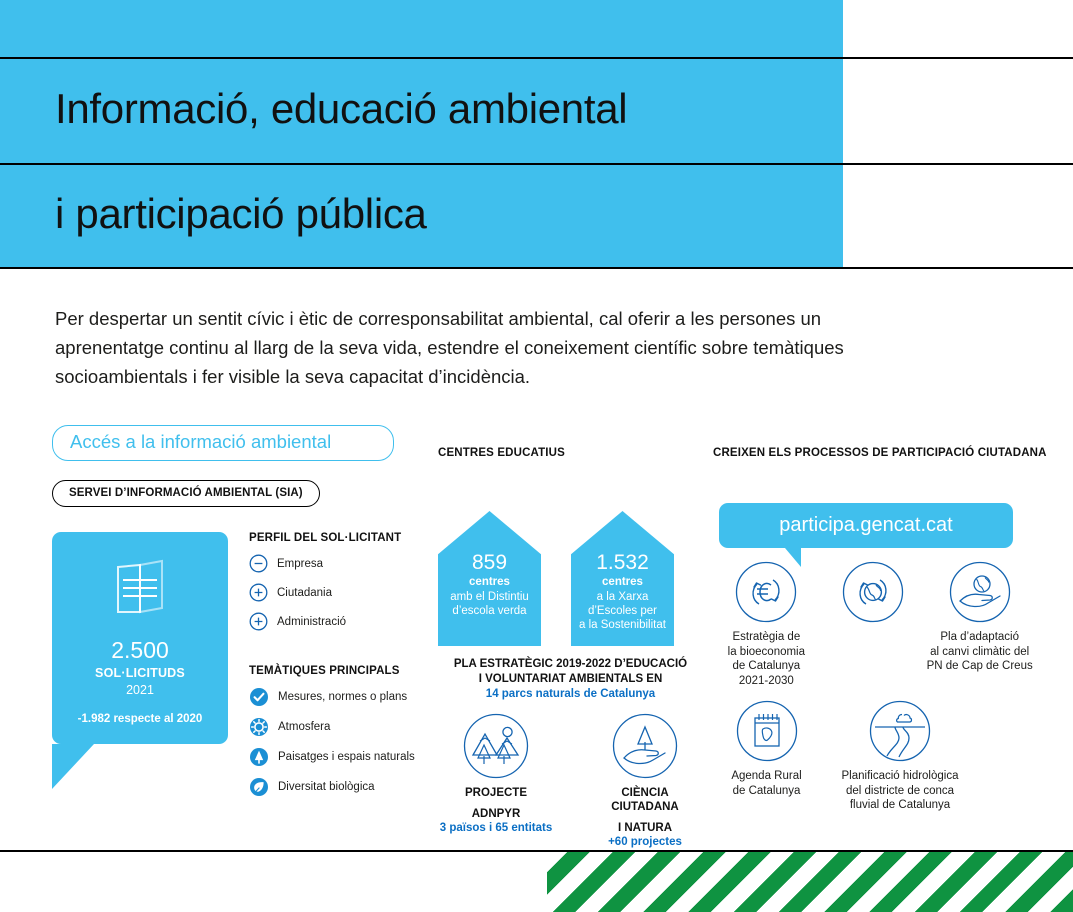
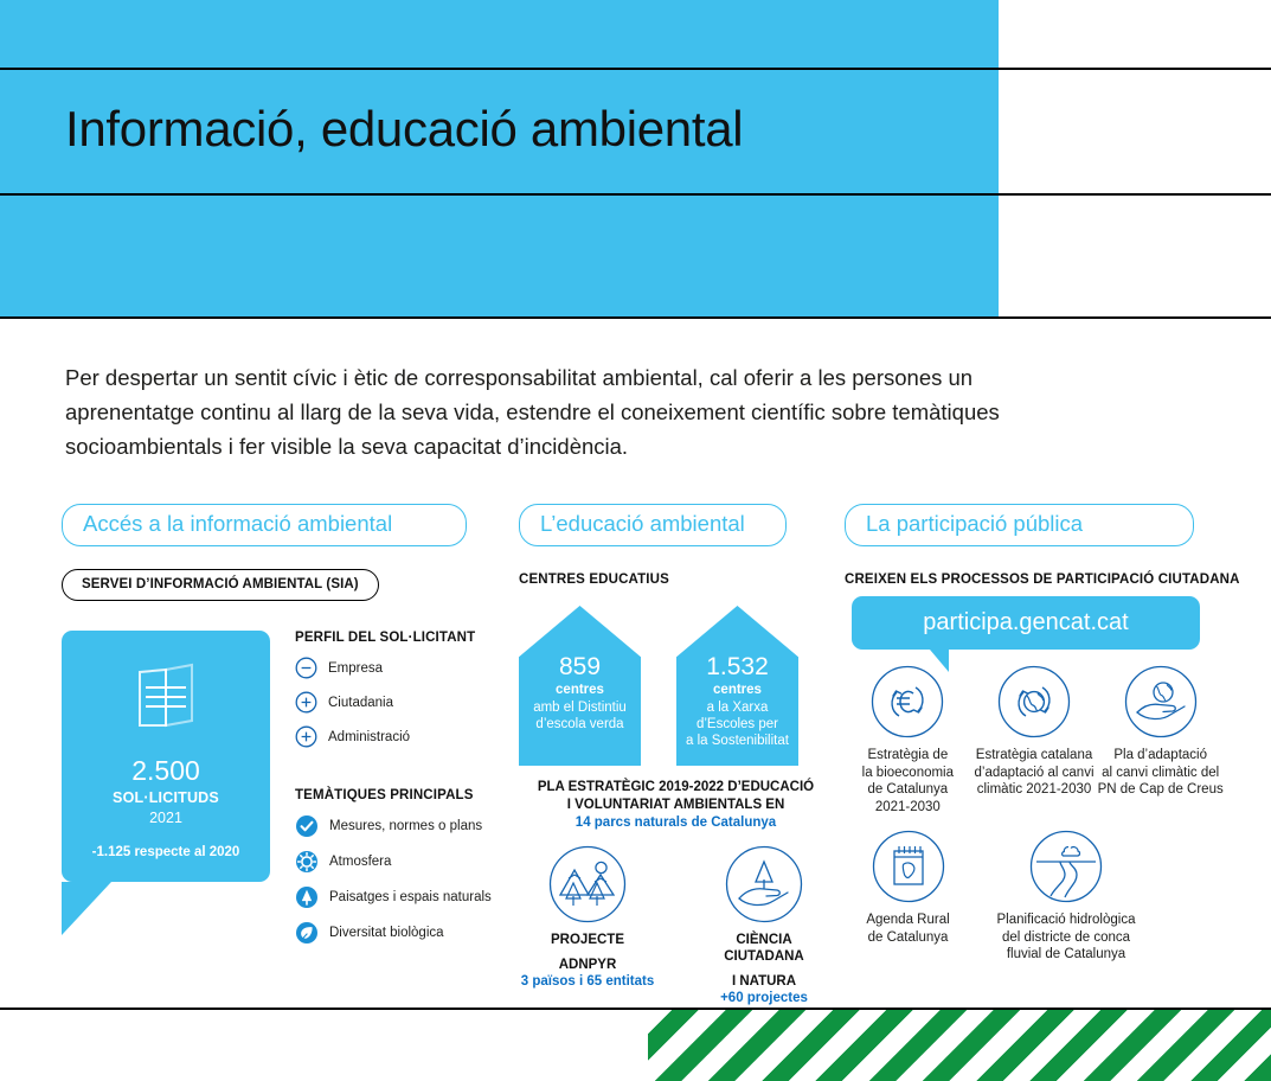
  Informació, educació ambiental
- i participació pública
  Per despertar un sentit cívic i ètic de corresponsabilitat ambiental, cal oferir a les persones un aprenentatge continu al llarg de la seva vida, estendre el coneixement científic sobre temàtiques socioambientals i fer visible la seva capacitat d’incidència.
  Accés a la informació ambiental SERVEI D’INFORMACIÓ AMBIENTAL (SIA)
  2.500
  SOL·LICITUDS
  2021
- -1.982 respecte al 2020
+ -1.125 respecte al 2020
  PERFIL DEL SOL·LICITANT
  Empresa
  Ciutadania
  Administració
  TEMÀTIQUES PRINCIPALS
  Mesures, normes o plans
  Atmosfera
  Paisatges i espais naturals
  Diversitat biològica
+ L’educació ambiental
  CENTRES EDUCATIUS
  859
  centres
  amb el Distintiu
  d’escola verda
  1.532
  centres
  a la Xarxa
  d’Escoles per
  a la Sostenibilitat
  PLA ESTRATÈGIC 2019-2022 D’EDUCACIÓ
  I VOLUNTARIAT AMBIENTALS EN
  14 parcs naturals de Catalunya
  PROJECTE
  ADNPYR
  3 països i 65 entitats
  CIÈNCIA CIUTADANA
  I NATURA
  +60 projectes
+ La participació pública
  CREIXEN ELS PROCESSOS DE PARTICIPACIÓ CIUTADANA
  participa.gencat.cat
  Estratègia de
  la bioeconomia
  de Catalunya
  2021-2030
+ Estratègia catalana
+ d’adaptació al canvi
+ climàtic 2021-2030
  Pla d’adaptació
  al canvi climàtic del
  PN de Cap de Creus
  Agenda Rural
  de Catalunya
  Planificació hidrològica
  del districte de conca
  fluvial de Catalunya
